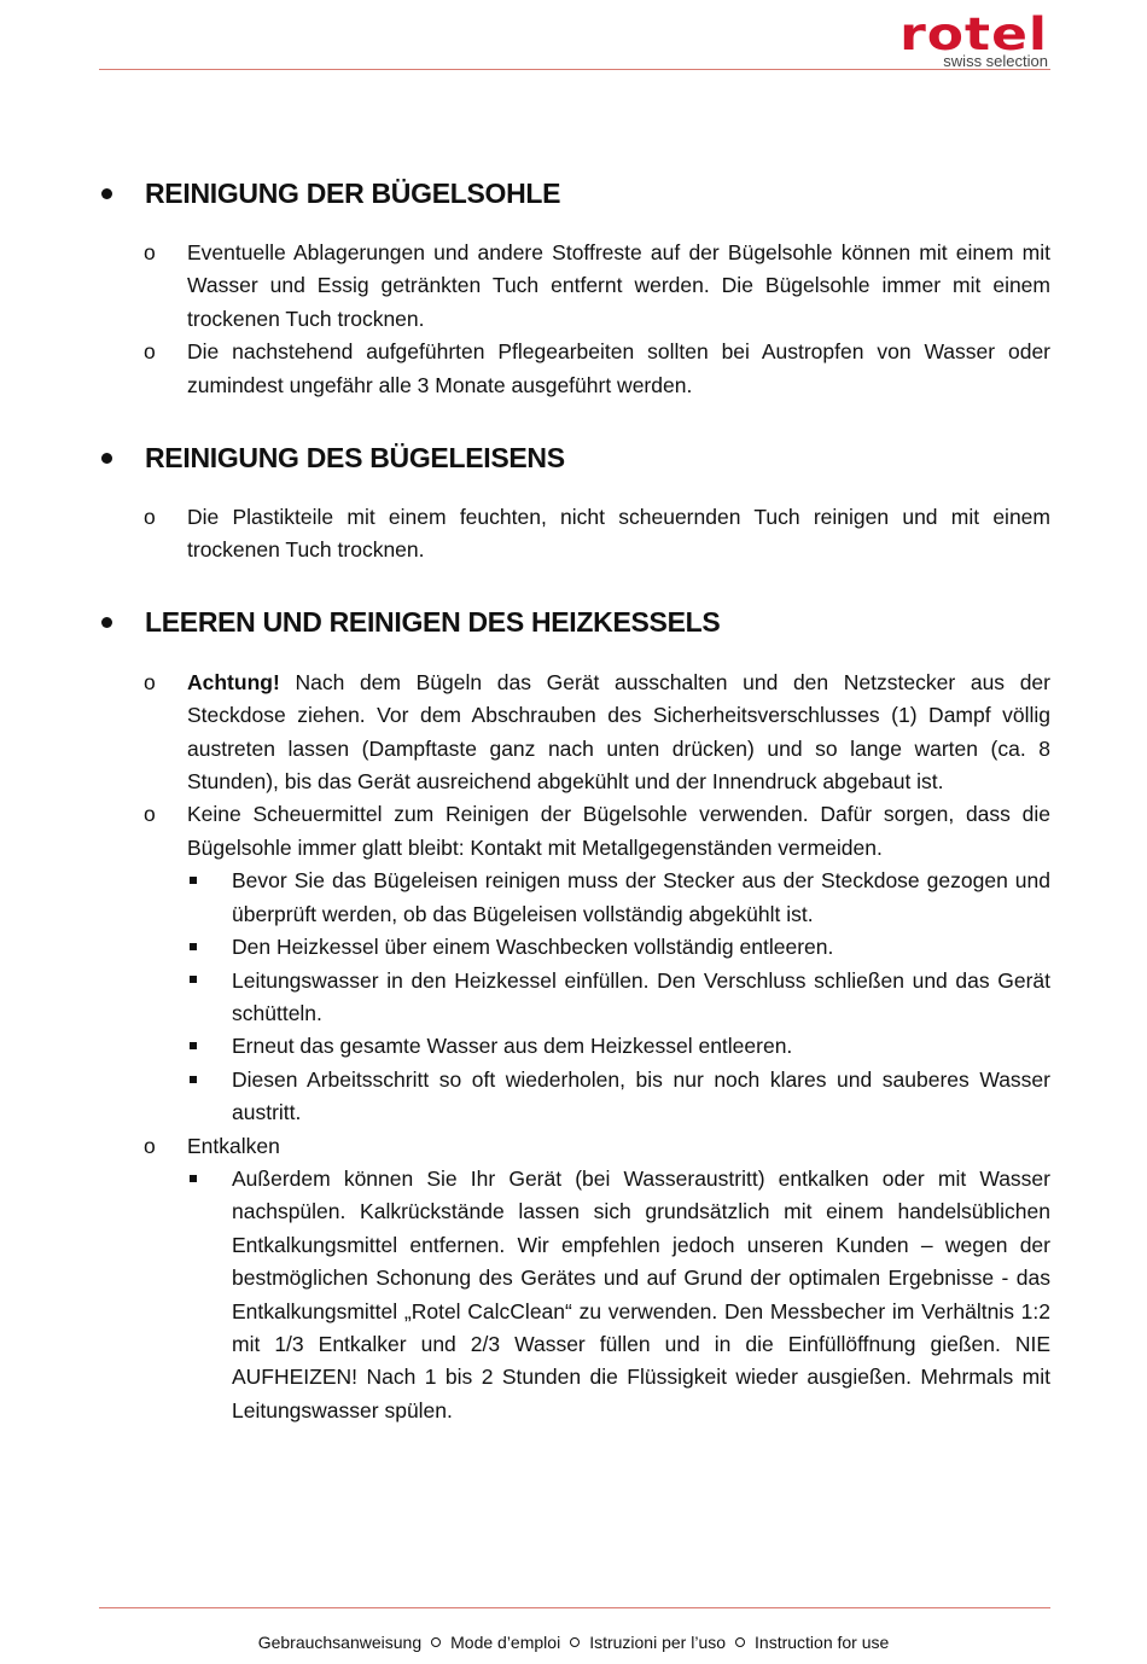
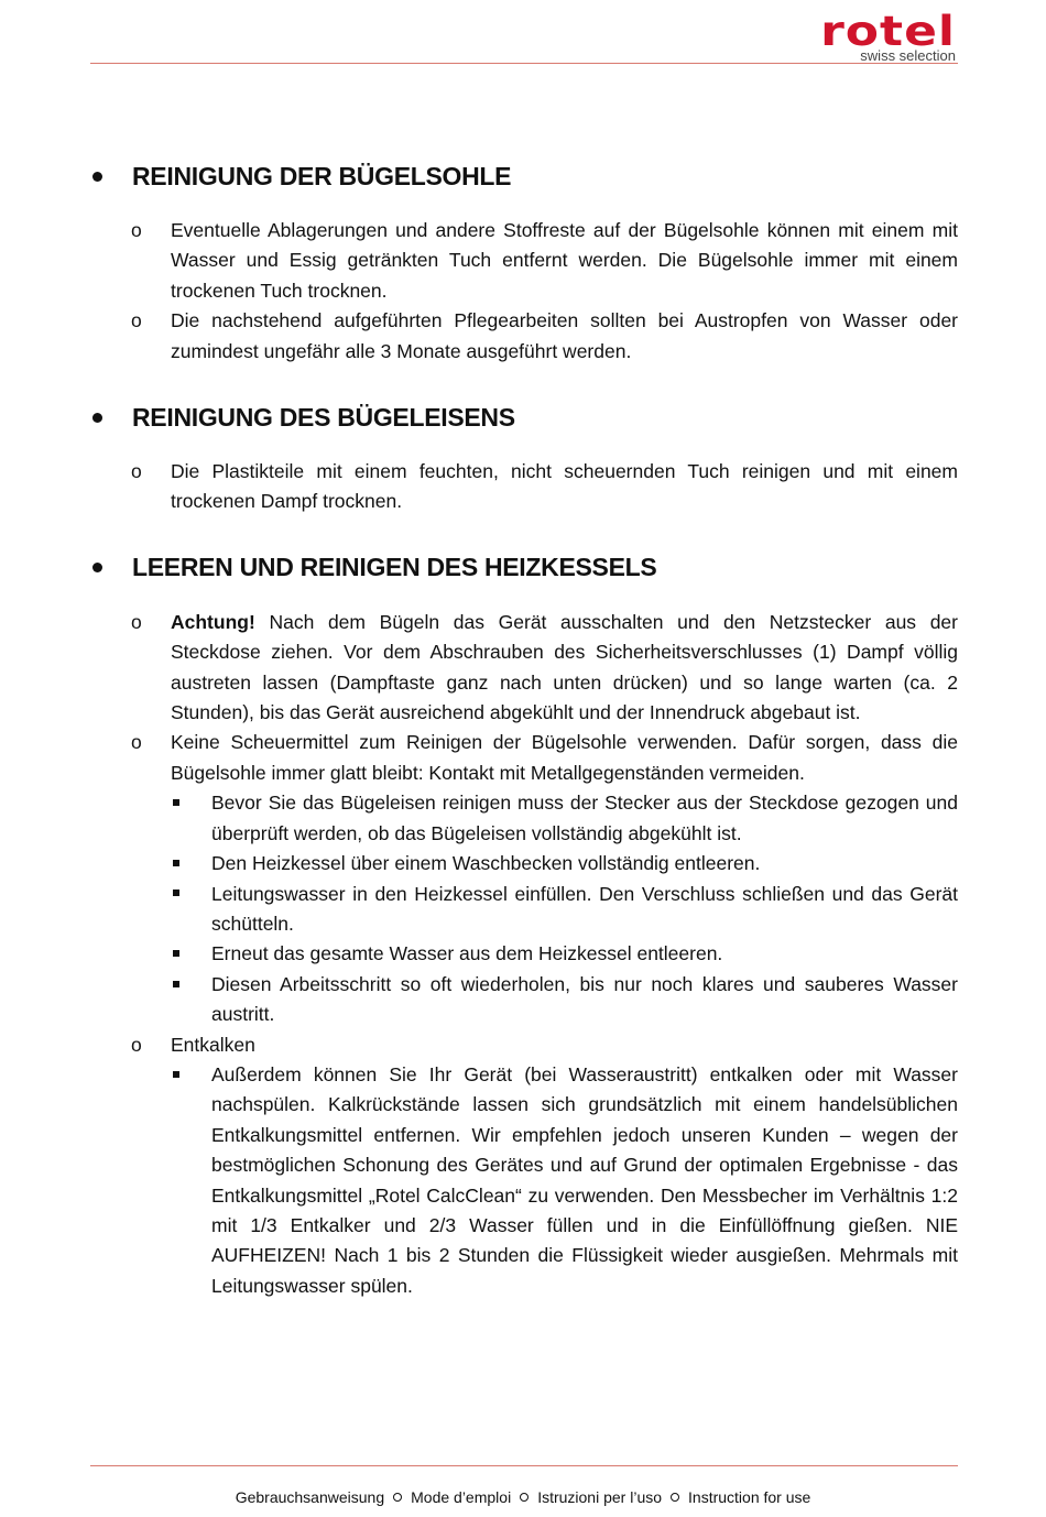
  rotel
  swiss selection
  REINIGUNG DER BÜGELSOHLE
  o
  Eventuelle Ablagerungen und andere Stoffreste auf der Bügelsohle können mit einem mit Wasser und Essig getränkten Tuch entfernt werden. Die Bügelsohle immer mit einem trockenen Tuch trocknen.
  o
  Die nachstehend aufgeführten Pflegearbeiten sollten bei Austropfen von Wasser oder zumindest ungefähr alle 3 Monate ausgeführt werden.
  REINIGUNG DES BÜGELEISENS
  o
- Die Plastikteile mit einem feuchten, nicht scheuernden Tuch reinigen und mit einem trockenen Tuch trocknen.
+ Die Plastikteile mit einem feuchten, nicht scheuernden Tuch reinigen und mit einem trockenen Dampf trocknen.
  LEEREN UND REINIGEN DES HEIZKESSELS
  o
- Achtung! Nach dem Bügeln das Gerät ausschalten und den Netzstecker aus der Steckdose ziehen. Vor dem Abschrauben des Sicherheitsverschlusses (1) Dampf völlig austreten lassen (Dampftaste ganz nach unten drücken) und so lange warten (ca. 8 Stunden), bis das Gerät ausreichend abgekühlt und der Innendruck abgebaut ist.
+ Achtung! Nach dem Bügeln das Gerät ausschalten und den Netzstecker aus der Steckdose ziehen. Vor dem Abschrauben des Sicherheitsverschlusses (1) Dampf völlig austreten lassen (Dampftaste ganz nach unten drücken) und so lange warten (ca. 2 Stunden), bis das Gerät ausreichend abgekühlt und der Innendruck abgebaut ist.
  o
  Keine Scheuermittel zum Reinigen der Bügelsohle verwenden. Dafür sorgen, dass die Bügelsohle immer glatt bleibt: Kontakt mit Metallgegenständen vermeiden.
  Bevor Sie das Bügeleisen reinigen muss der Stecker aus der Steckdose gezogen und überprüft werden, ob das Bügeleisen vollständig abgekühlt ist.
  Den Heizkessel über einem Waschbecken vollständig entleeren.
  Leitungswasser in den Heizkessel einfüllen. Den Verschluss schließen und das Gerät schütteln.
  Erneut das gesamte Wasser aus dem Heizkessel entleeren.
  Diesen Arbeitsschritt so oft wiederholen, bis nur noch klares und sauberes Wasser austritt.
  o
  Entkalken
  Außerdem können Sie Ihr Gerät (bei Wasseraustritt) entkalken oder mit Wasser nachspülen. Kalkrückstände lassen sich grundsätzlich mit einem handelsüblichen Entkalkungsmittel entfernen. Wir empfehlen jedoch unseren Kunden – wegen der bestmöglichen Schonung des Gerätes und auf Grund der optimalen Ergebnisse - das Entkalkungsmittel „Rotel CalcClean“ zu verwenden. Den Messbecher im Verhältnis 1:2 mit 1/3 Entkalker und 2/3 Wasser füllen und in die Einfüllöffnung gießen. NIE AUFHEIZEN! Nach 1 bis 2 Stunden die Flüssigkeit wieder ausgießen. Mehrmals mit Leitungswasser spülen.
  Gebrauchsanweisung Mode d’emploi Istruzioni per l’uso Instruction for use
